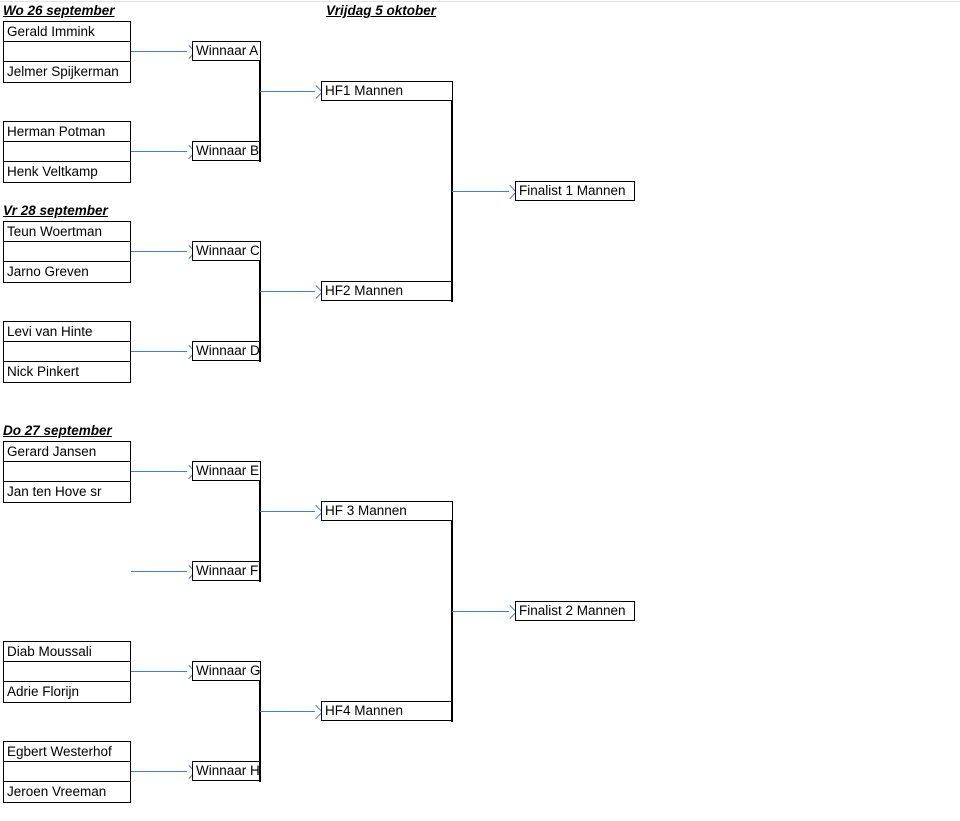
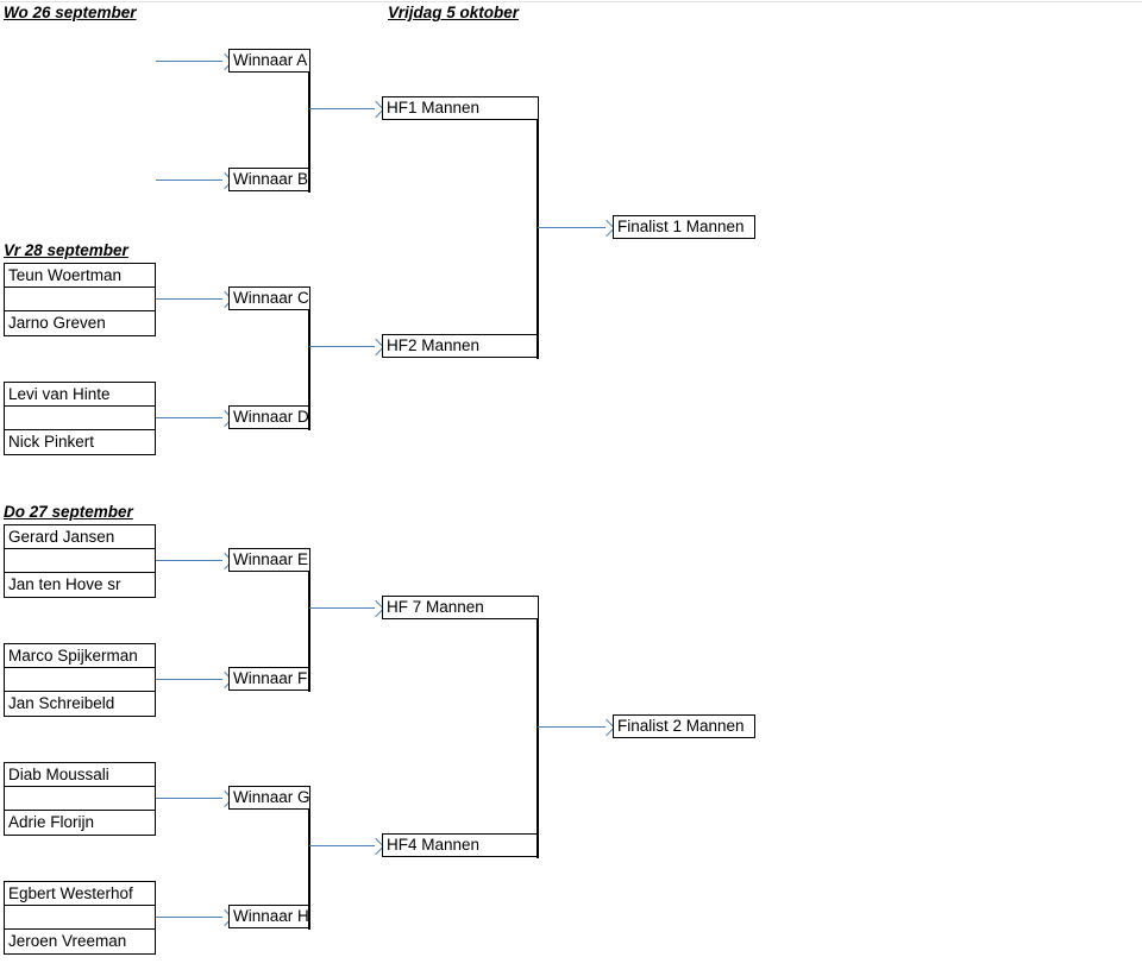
  Wo 26 september
  Vrijdag 5 oktober
  Vr 28 september
  Do 27 september
- Gerald Immink
- Jelmer Spijkerman
- Herman Potman
- Henk Veltkamp
  Teun Woertman
  Jarno Greven
  Levi van Hinte
  Nick Pinkert
  Gerard Jansen
  Jan ten Hove sr
+ Marco Spijkerman
+ Jan Schreibeld
  Diab Moussali
  Adrie Florijn
  Egbert Westerhof
  Jeroen Vreeman
  Winnaar A
  Winnaar B
  Winnaar C
  Winnaar D
  Winnaar E
  Winnaar F
  Winnaar G
  Winnaar H
  HF1 Mannen
  HF2 Mannen
- HF 3 Mannen
+ HF 7 Mannen
  HF4 Mannen
  Finalist 1 Mannen
  Finalist 2 Mannen
